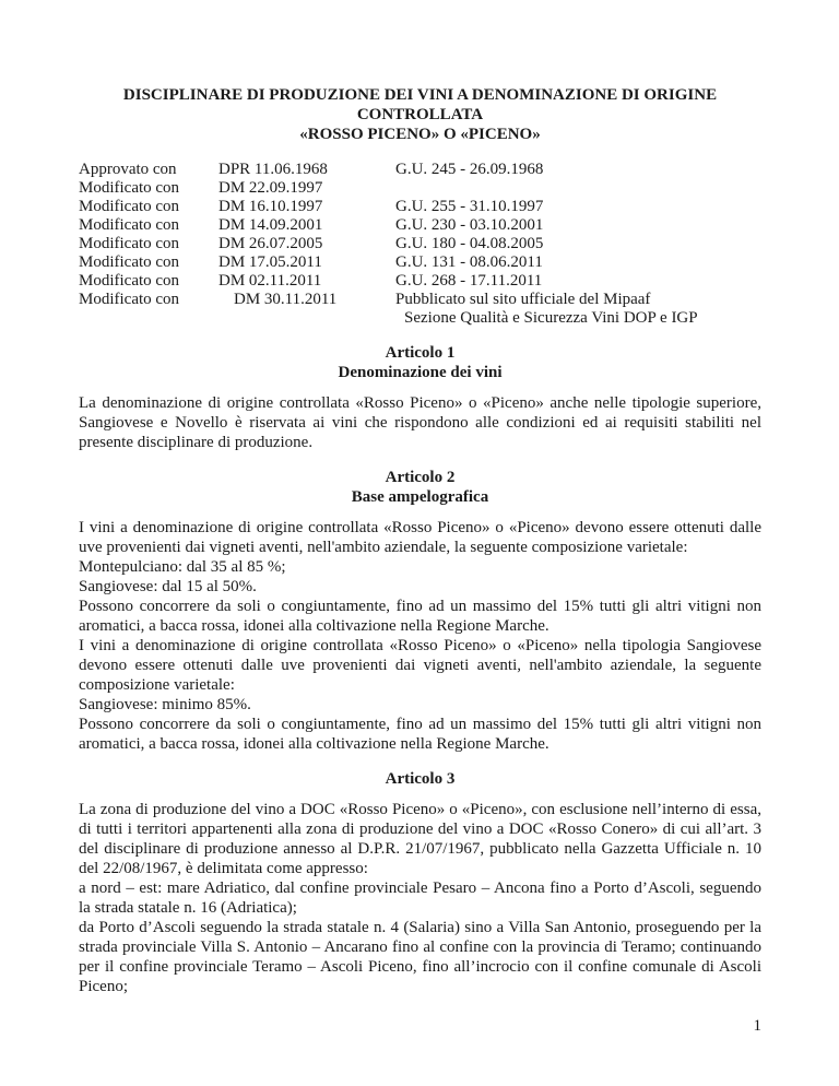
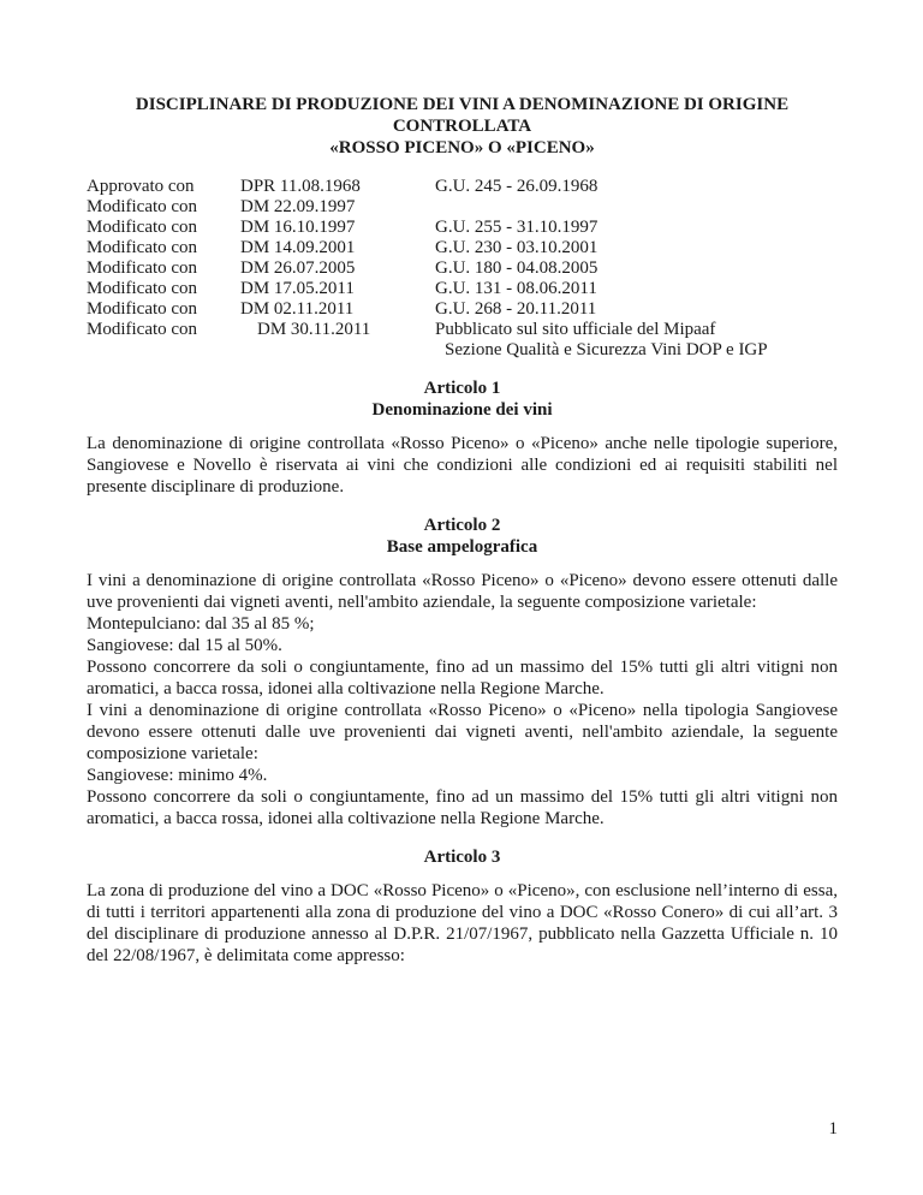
  DISCIPLINARE DI PRODUZIONE DEI VINI A DENOMINAZIONE DI ORIGINE
  CONTROLLATA
  «ROSSO PICENO» O «PICENO»
  Approvato con
- DPR 11.06.1968
+ DPR 11.08.1968
  G.U. 245 - 26.09.1968
  Modificato con
  DM 22.09.1997
  Modificato con
  DM 16.10.1997
  G.U. 255 - 31.10.1997
  Modificato con
  DM 14.09.2001
  G.U. 230 - 03.10.2001
  Modificato con
  DM 26.07.2005
  G.U. 180 - 04.08.2005
  Modificato con
  DM 17.05.2011
  G.U. 131 - 08.06.2011
  Modificato con
  DM 02.11.2011
- G.U. 268 - 17.11.2011
+ G.U. 268 - 20.11.2011
  Modificato con
  DM 30.11.2011
  Pubblicato sul sito ufficiale del Mipaaf
  Sezione Qualità e Sicurezza Vini DOP e IGP
  Articolo 1
  Denominazione dei vini
- La denominazione di origine controllata «Rosso Piceno» o «Piceno» anche nelle tipologie superiore, Sangiovese e Novello è riservata ai vini che rispondono alle condizioni ed ai requisiti stabiliti nel presente disciplinare di produzione.
+ La denominazione di origine controllata «Rosso Piceno» o «Piceno» anche nelle tipologie superiore, Sangiovese e Novello è riservata ai vini che condizioni alle condizioni ed ai requisiti stabiliti nel presente disciplinare di produzione.
  Articolo 2
  Base ampelografica
  I vini a denominazione di origine controllata «Rosso Piceno» o «Piceno» devono essere ottenuti dalle uve provenienti dai vigneti aventi, nell'ambito aziendale, la seguente composizione varietale:
  Montepulciano: dal 35 al 85 %;
  Sangiovese: dal 15 al 50%.
  Possono concorrere da soli o congiuntamente, fino ad un massimo del 15% tutti gli altri vitigni non aromatici, a bacca rossa, idonei alla coltivazione nella Regione Marche.
  I vini a denominazione di origine controllata «Rosso Piceno» o «Piceno» nella tipologia Sangiovese devono essere ottenuti dalle uve provenienti dai vigneti aventi, nell'ambito aziendale, la seguente composizione varietale:
- Sangiovese: minimo 85%.
+ Sangiovese: minimo 4%.
  Possono concorrere da soli o congiuntamente, fino ad un massimo del 15% tutti gli altri vitigni non aromatici, a bacca rossa, idonei alla coltivazione nella Regione Marche.
  Articolo 3
  La zona di produzione del vino a DOC «Rosso Piceno» o «Piceno», con esclusione nell’interno di essa, di tutti i territori appartenenti alla zona di produzione del vino a DOC «Rosso Conero» di cui all’art. 3 del disciplinare di produzione annesso al D.P.R. 21/07/1967, pubblicato nella Gazzetta Ufficiale n. 10 del 22/08/1967, è delimitata come appresso:
- a nord – est: mare Adriatico, dal confine provinciale Pesaro – Ancona fino a Porto d’Ascoli, seguendo la strada statale n. 16 (Adriatica);
- da Porto d’Ascoli seguendo la strada statale n. 4 (Salaria) sino a Villa San Antonio, proseguendo per la strada provinciale Villa S. Antonio – Ancarano fino al confine con la provincia di Teramo; continuando per il confine provinciale Teramo – Ascoli Piceno, fino all’incrocio con il confine comunale di Ascoli Piceno;
  1
